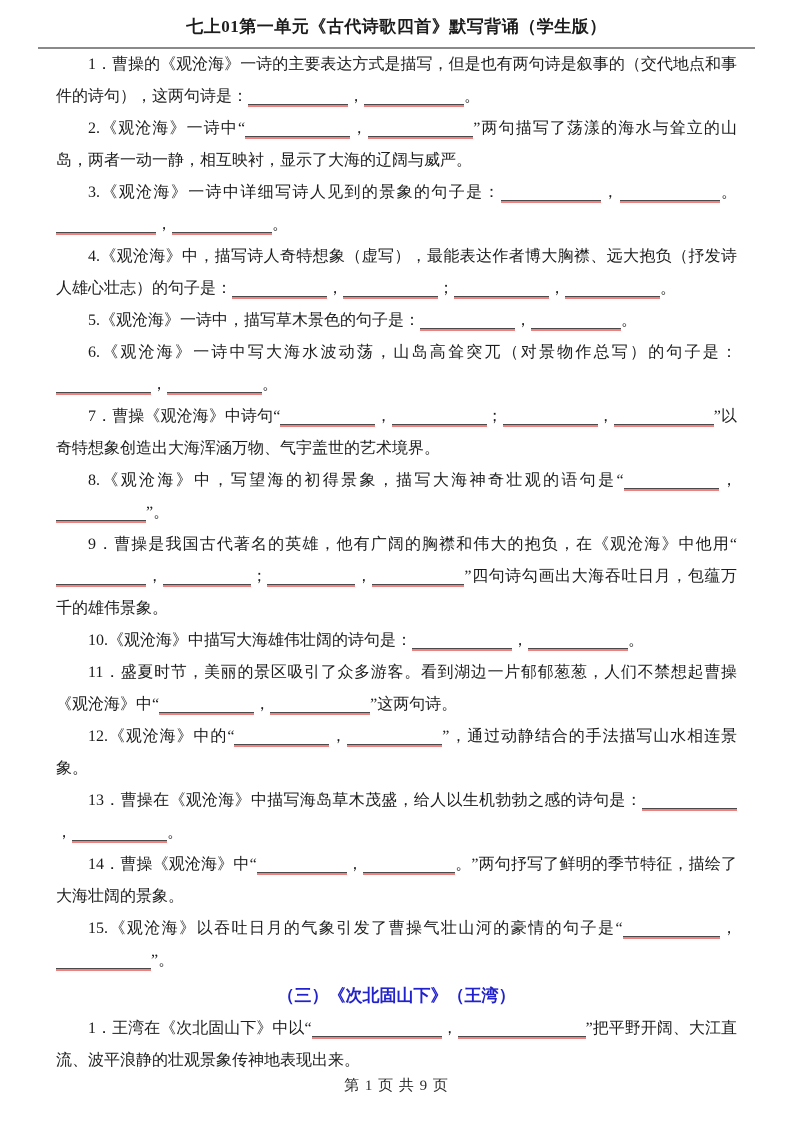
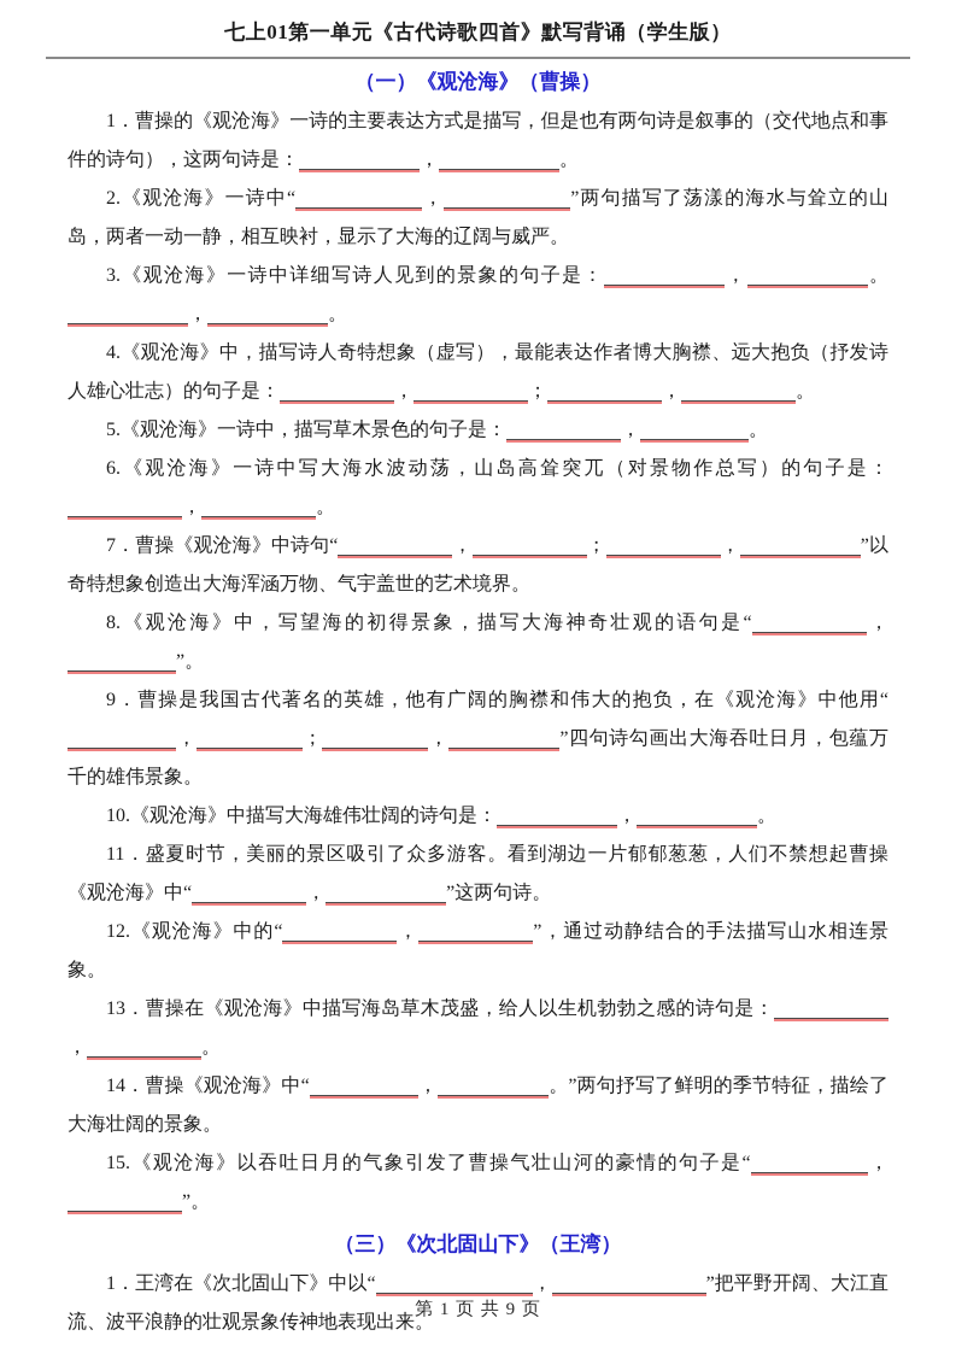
  七上01第一单元《古代诗歌四首》默写背诵（学生版）
+ （一）《观沧海》（曹操）
  1．曹操的《观沧海》一诗的主要表达方式是描写，但是也有两句诗是叙事的（交代地点和事件的诗句），这两句诗是： ， 。
  2.《观沧海》一诗中“ ， ”两句描写了荡漾的海水与耸立的山岛，两者一动一静，相互映衬，显示了大海的辽阔与威严。
  3.《观沧海》一诗中详细写诗人见到的景象的句子是： ， 。， 。
  4.《观沧海》中，描写诗人奇特想象（虚写），最能表达作者博大胸襟、远大抱负（抒发诗人雄心壮志）的句子是： ， ； ， 。
  5.《观沧海》一诗中，描写草木景色的句子是： ， 。
  6.《观沧海》一诗中写大海水波动荡，山岛高耸突兀（对景物作总写）的句子是：， 。
  7．曹操《观沧海》中诗句“ ， ； ， ”以奇特想象创造出大海浑涵万物、气宇盖世的艺术境界。
  8.《观沧海》中，写望海的初得景象，描写大海神奇壮观的语句是“ ，”。
  9．曹操是我国古代著名的英雄，他有广阔的胸襟和伟大的抱负，在《观沧海》中他用“， ； ， ”四句诗勾画出大海吞吐日月，包蕴万千的雄伟景象。
  10.《观沧海》中描写大海雄伟壮阔的诗句是： ， 。
  11．盛夏时节，美丽的景区吸引了众多游客。看到湖边一片郁郁葱葱，人们不禁想起曹操《观沧海》中“ ， ”这两句诗。
  12.《观沧海》中的“ ， ”，通过动静结合的手法描写山水相连景象。
  13．曹操在《观沧海》中描写海岛草木茂盛，给人以生机勃勃之感的诗句是：， 。
  14．曹操《观沧海》中“ ， 。”两句抒写了鲜明的季节特征，描绘了大海壮阔的景象。
  15.《观沧海》以吞吐日月的气象引发了曹操气壮山河的豪情的句子是“ ，”。
  （三）《次北固山下》（王湾）
  1．王湾在《次北固山下》中以“ ， ”把平野开阔、大江直流、波平浪静的壮观景象传神地表现出来。
  第 1 页 共 9 页
